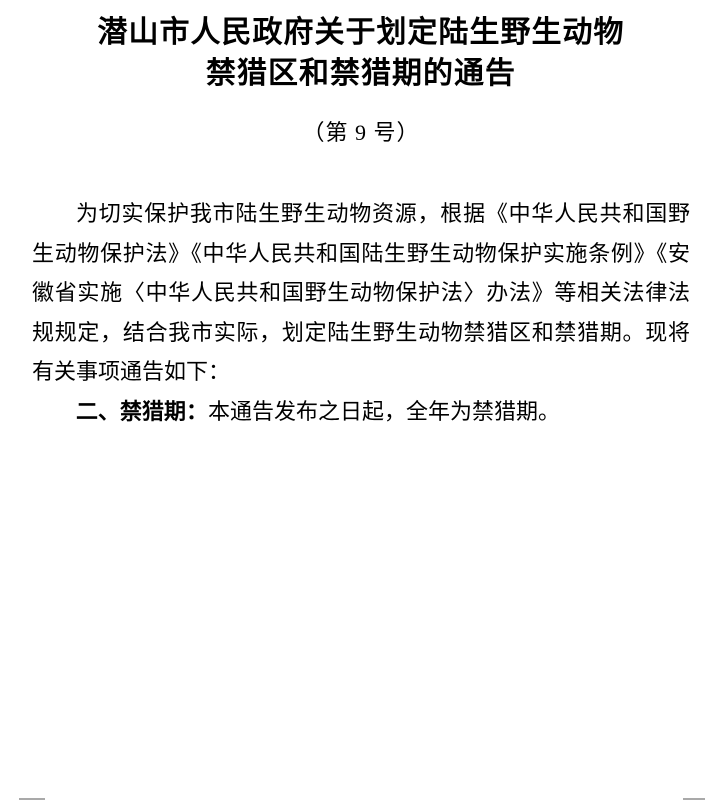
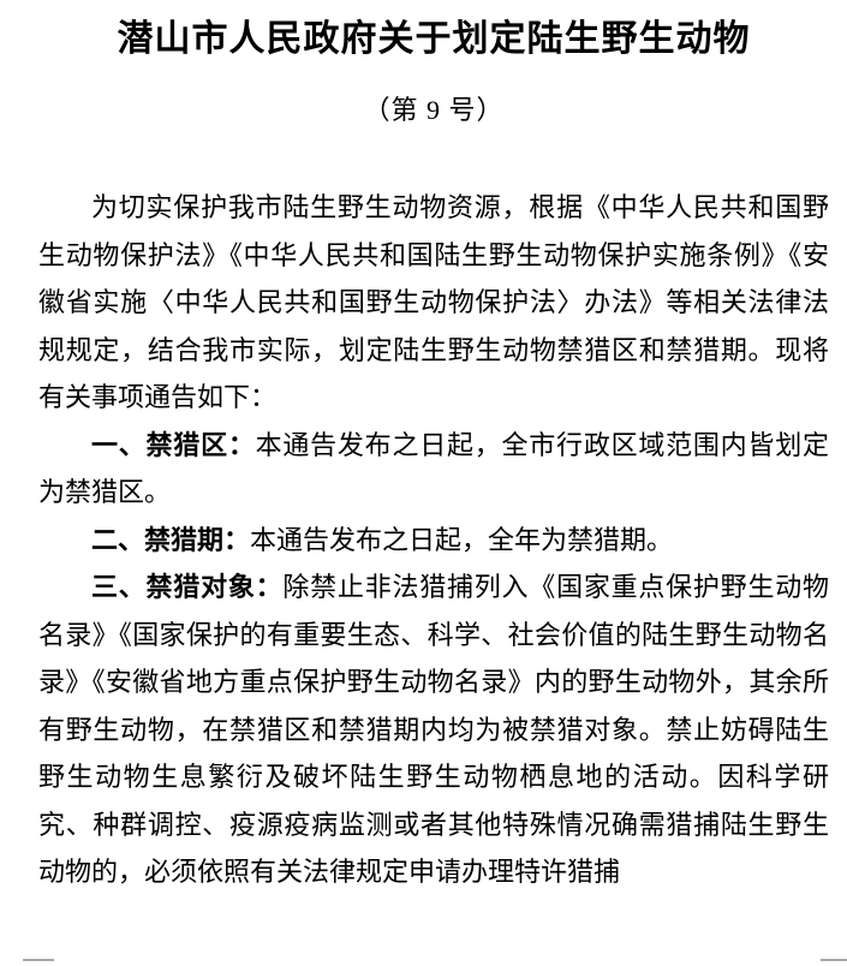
  潜山市人民政府关于划定陆生野生动物
- 禁猎区和禁猎期的通告
  （第 9 号）
  为切实保护我市陆生野生动物资源，根据《中华人民共和国野生动物保护法》《中华人民共和国陆生野生动物保护实施条例》《安徽省实施〈中华人民共和国野生动物保护法〉办法》等相关法律法规规定，结合我市实际，划定陆生野生动物禁猎区和禁猎期。现将有关事项通告如下：
+ 一、禁猎区：本通告发布之日起，全市行政区域范围内皆划定为禁猎区。
  二、禁猎期：本通告发布之日起，全年为禁猎期。
+ 三、禁猎对象：除禁止非法猎捕列入《国家重点保护野生动物名录》《国家保护的有重要生态、科学、社会价值的陆生野生动物名录》《安徽省地方重点保护野生动物名录》内的野生动物外，其余所有野生动物，在禁猎区和禁猎期内均为被禁猎对象。禁止妨碍陆生野生动物生息繁衍及破坏陆生野生动物栖息地的活动。因科学研究、种群调控、疫源疫病监测或者其他特殊情况确需猎捕陆生野生动物的，必须依照有关法律规定申请办理特许猎捕
